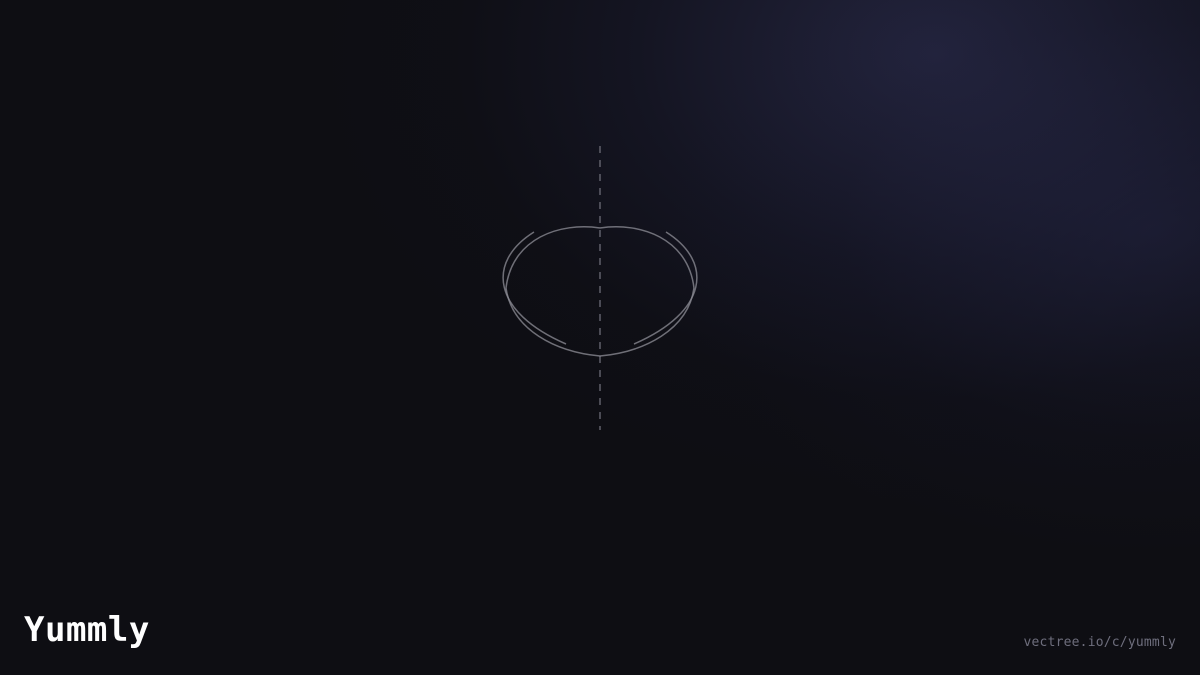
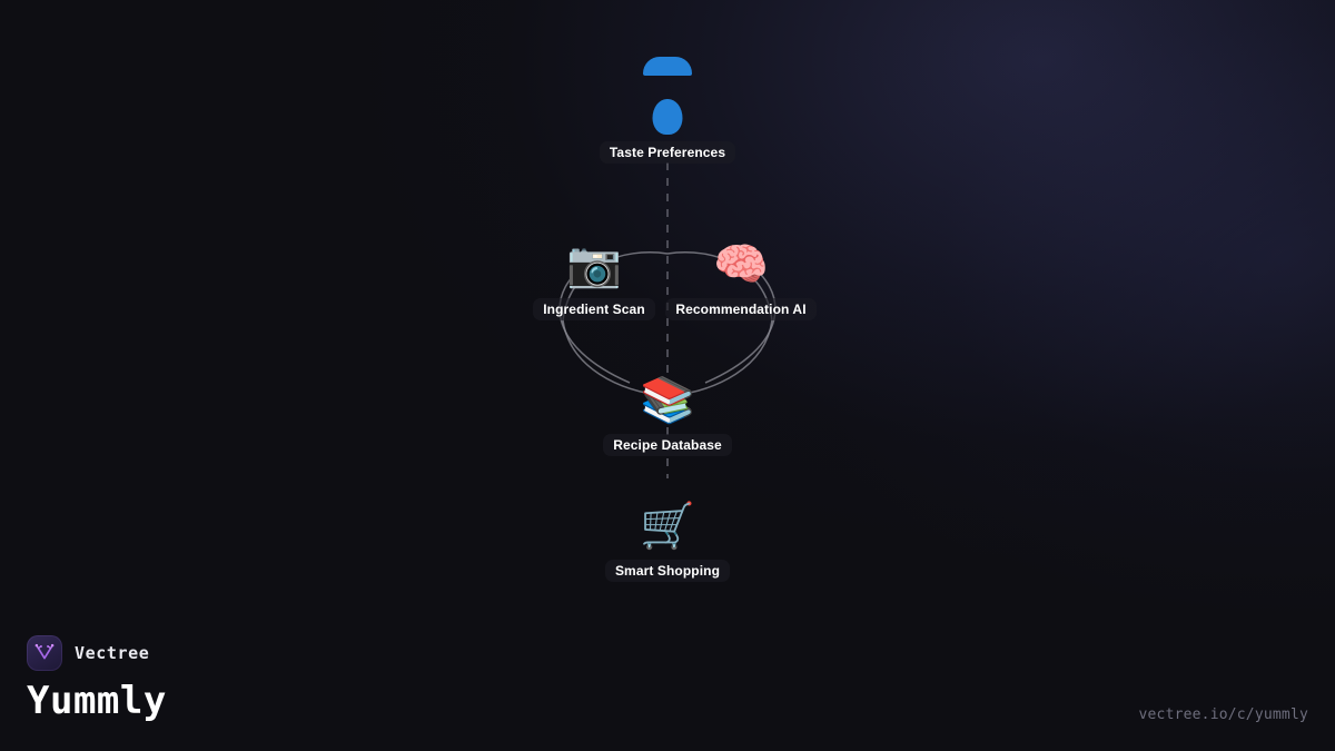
+ Taste Preferences
+ 📷
+ Ingredient Scan
+ 🧠
+ Recommendation AI
+ 📚
+ Recipe Database
+ 🛒
+ Smart Shopping
+ Vectree
  Yummly
  vectree.io/c/yummly
